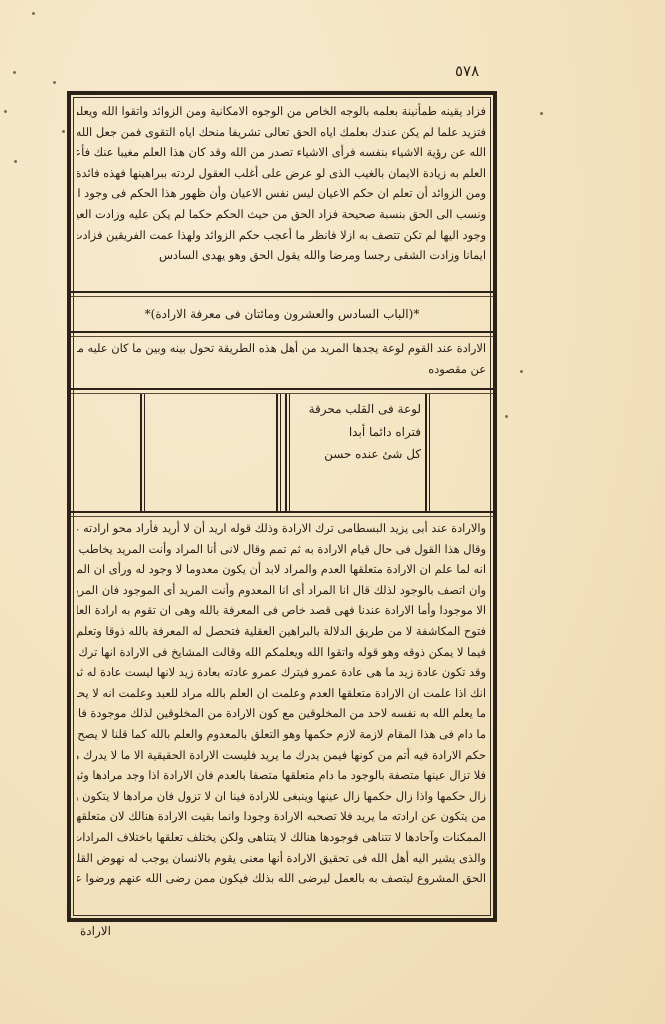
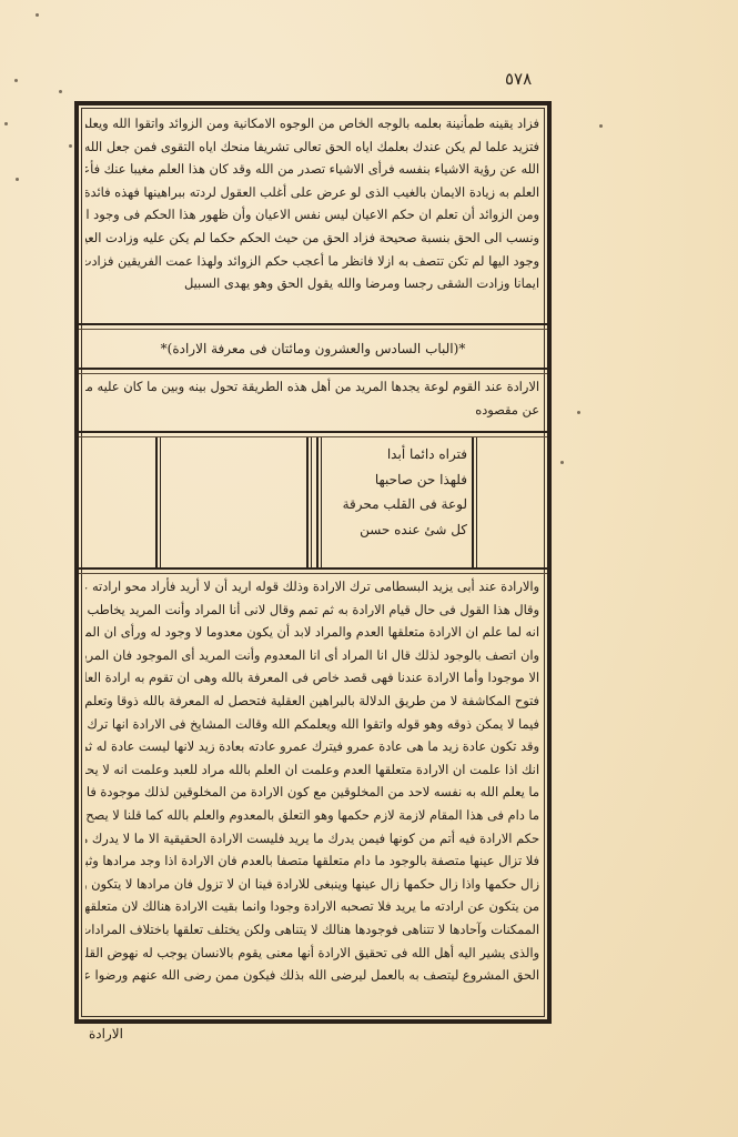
  ٥٧٨
  فزاد يقينه طمأنينة بعلمه بالوجه الخاص من الوجوه الامكانية ومن الزوائد واتقوا الله ويعلم
  فتزيد علما لم يكن عندك بعلمك اياه الحق تعالى تشريفا منحك اياه التقوى فمن جعل الله
  الله عن رؤية الاشياء بنفسه فرأى الاشياء تصدر من الله وقد كان هذا العلم مغيبا عنك فأع
  العلم به زيادة الايمان بالغيب الذى لو عرض على أغلب العقول لردته ببراهينها فهذه فائدة
  ومن الزوائد أن تعلم ان حكم الاعيان ليس نفس الاعيان وأن ظهور هذا الحكم فى وجود ا
  ونسب الى الحق بنسبة صحيحة فزاد الحق من حيث الحكم حكما لم يكن عليه وزادت العي
  وجود اليها لم تكن تتصف به ازلا فانظر ما أعجب حكم الزوائد ولهذا عمت الفريقين فزادت
- ايمانا وزادت الشقى رجسا ومرضا والله يقول الحق وهو يهدى السادس
+ ايمانا وزادت الشقى رجسا ومرضا والله يقول الحق وهو يهدى السبيل
  *(الباب السادس والعشرون ومائتان فى معرفة الارادة)*
  الارادة عند القوم لوعة يجدها المريد من أهل هذه الطريقة تحول بينه وبين ما كان عليه م
  عن مقصوده
- لوعة فى القلب محرقة
+ فتراه دائما أبدا
+ فلهذا حن صاحبها
- فتراه دائما أبدا
+ لوعة فى القلب محرقة
  كل شئ عنده حسن
  والارادة عند أبى يزيد البسطامى ترك الارادة وذلك قوله اريد أن لا أريد فأراد محو ارادته
  وقال هذا القول فى حال قيام الارادة به ثم تمم وقال لانى أنا المراد وأنت المريد يخاطب
  انه لما علم ان الارادة متعلقها العدم والمراد لابد أن يكون معدوما لا وجود له ورأى ان الم
  وان اتصف بالوجود لذلك قال انا المراد أى انا المعدوم وأنت المريد أى الموجود فان المري
  الا موجودا وأما الارادة عندنا فهى قصد خاص فى المعرفة بالله وهى ان تقوم به ارادة العل
  فتوح المكاشفة لا من طريق الدلالة بالبراهين العقلية فتحصل له المعرفة بالله ذوقا وتعلم
  فيما لا يمكن ذوقه وهو قوله واتقوا الله ويعلمكم الله وقالت المشايخ فى الارادة انها ترك
  وقد تكون عادة زيد ما هى عادة عمرو فيترك عمرو عادته بعادة زيد لانها ليست عادة له ثم
  انك اذا علمت ان الارادة متعلقها العدم وعلمت ان العلم بالله مراد للعبد وعلمت انه لا يح
  ما يعلم الله به نفسه لاحد من المخلوقين مع كون الارادة من المخلوقين لذلك موجودة فا
  ما دام فى هذا المقام لازمة لازم حكمها وهو التعلق بالمعدوم والعلم بالله كما قلنا لا يصح
  حكم الارادة فيه أتم من كونها فيمن يدرك ما يريد فليست الارادة الحقيقية الا ما لا يدرك م
  فلا تزال عينها متصفة بالوجود ما دام متعلقها متصفا بالعدم فان الارادة اذا وجد مرادها وثب
  زال حكمها واذا زال حكمها زال عينها وينبغى للارادة فينا ان لا تزول فان مرادها لا يتكون
  من يتكون عن ارادته ما يريد فلا تصحبه الارادة وجودا وانما بقيت الارادة هنالك لان متعلقه
  الممكنات وآحادها لا تتناهى فوجودها هنالك لا يتناهى ولكن يختلف تعلقها باختلاف المرادات
  والذى يشير اليه أهل الله فى تحقيق الارادة أنها معنى يقوم بالانسان يوجب له نهوض القل
  الحق المشروع ليتصف به بالعمل ليرضى الله بذلك فيكون ممن رضى الله عنهم ورضوا ع
  الارادة
